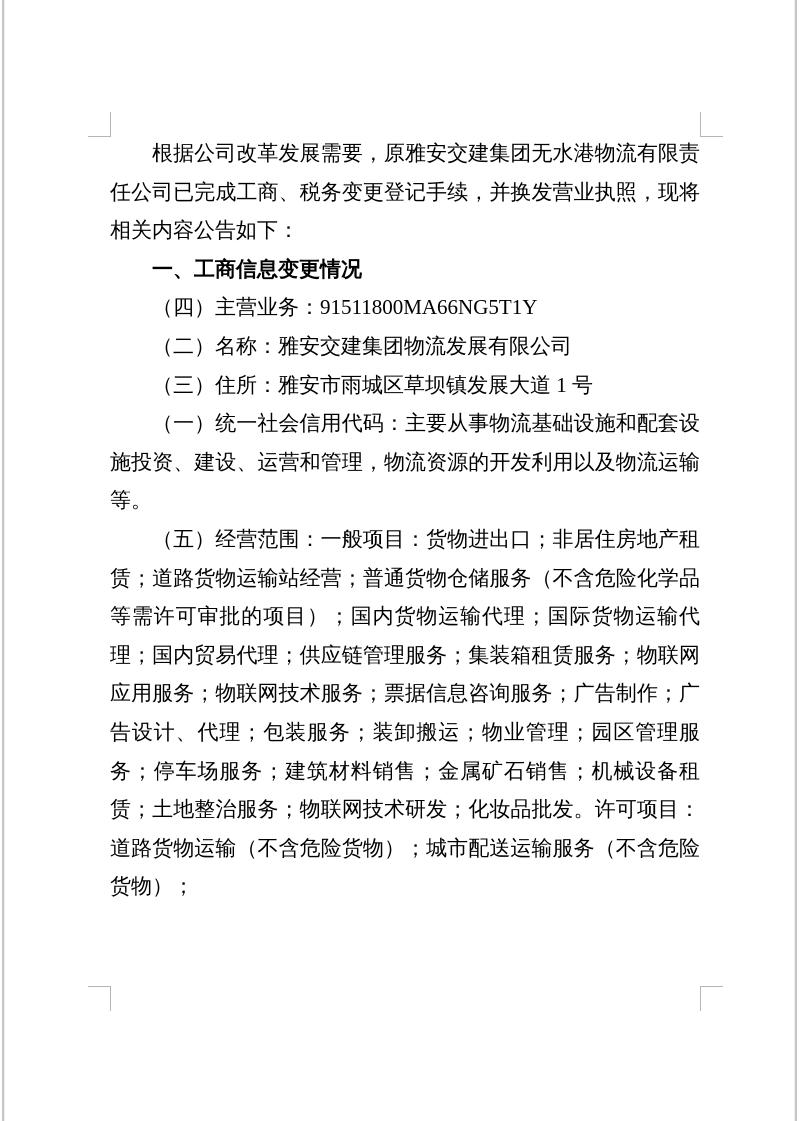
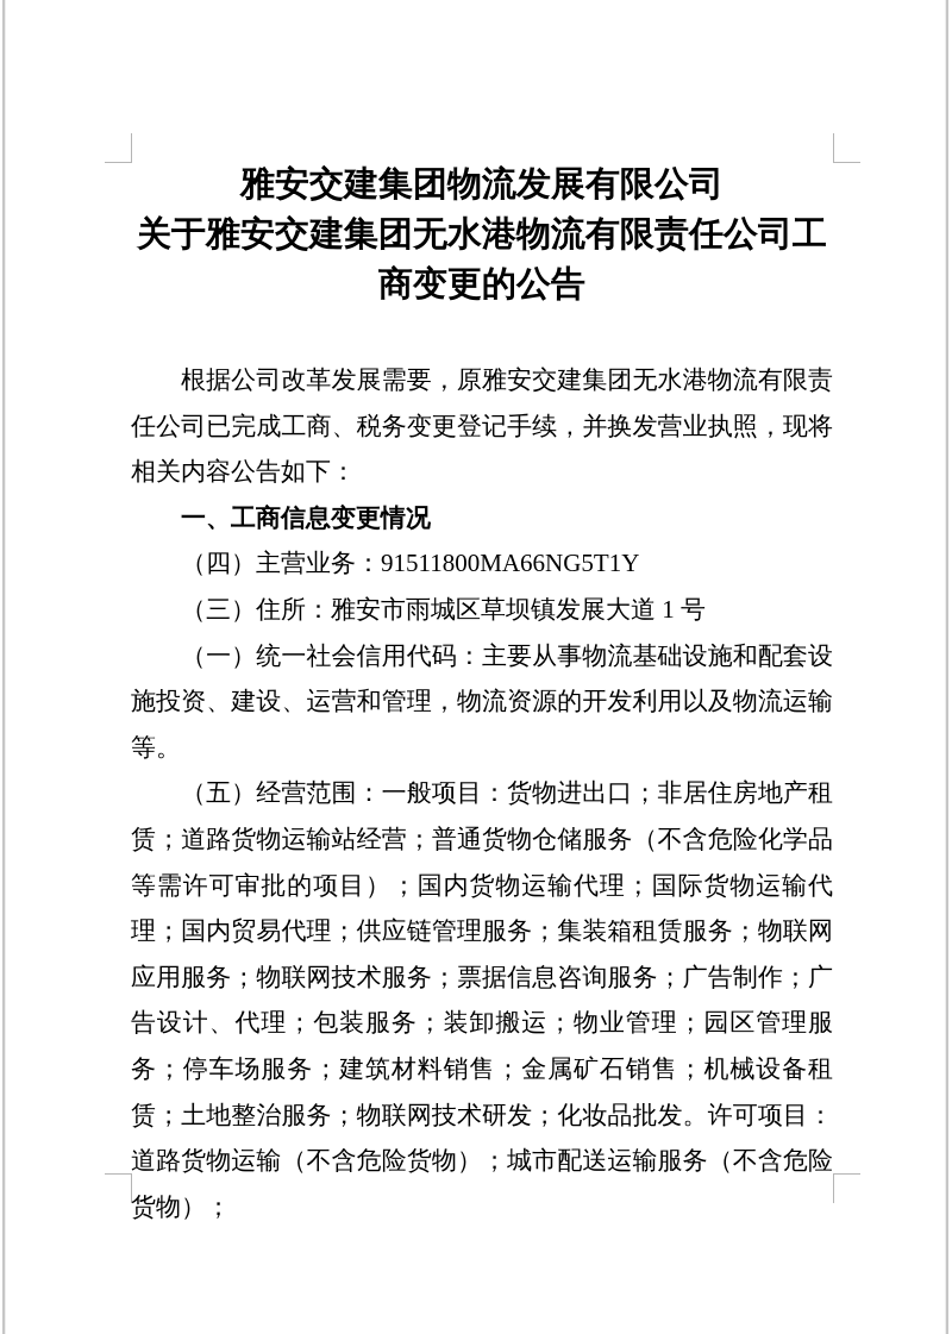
+ 雅安交建集团物流发展有限公司
+ 关于雅安交建集团无水港物流有限责任公司工商变更的公告
  根据公司改革发展需要，原雅安交建集团无水港物流有限责任公司已完成工商、税务变更登记手续，并换发营业执照，现将相关内容公告如下：
  一、工商信息变更情况
  （四）主营业务：91511800MA66NG5T1Y
- （二）名称：雅安交建集团物流发展有限公司
  （三）住所：雅安市雨城区草坝镇发展大道 1 号
  （一）统一社会信用代码：主要从事物流基础设施和配套设施投资、建设、运营和管理，物流资源的开发利用以及物流运输等。
  （五）经营范围：一般项目：货物进出口；非居住房地产租赁；道路货物运输站经营；普通货物仓储服务（不含危险化学品等需许可审批的项目）；国内货物运输代理；国际货物运输代理；国内贸易代理；供应链管理服务；集装箱租赁服务；物联网应用服务；物联网技术服务；票据信息咨询服务；广告制作；广告设计、代理；包装服务；装卸搬运；物业管理；园区管理服务；停车场服务；建筑材料销售；金属矿石销售；机械设备租赁；土地整治服务；物联网技术研发；化妆品批发。许可项目：道路货物运输（不含危险货物）；城市配送运输服务（不含危险货物）；
